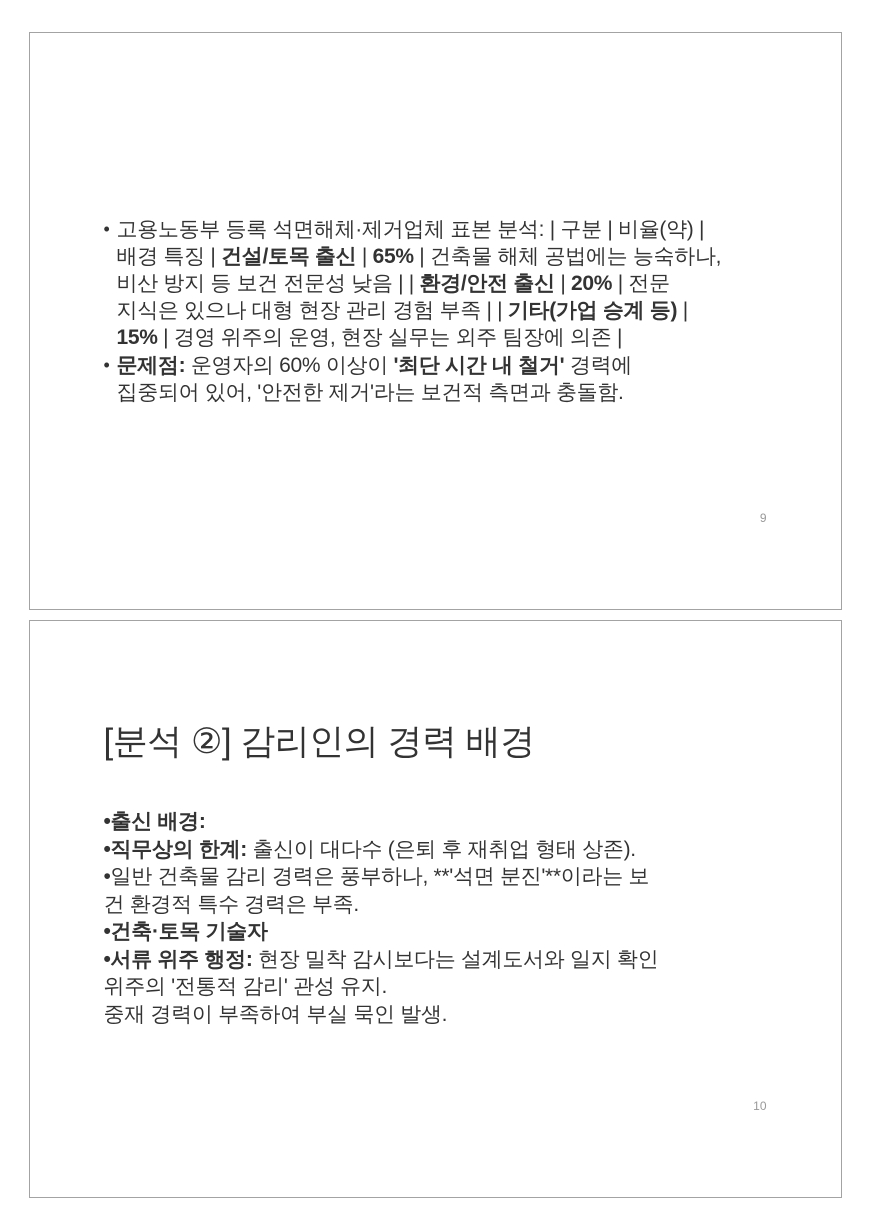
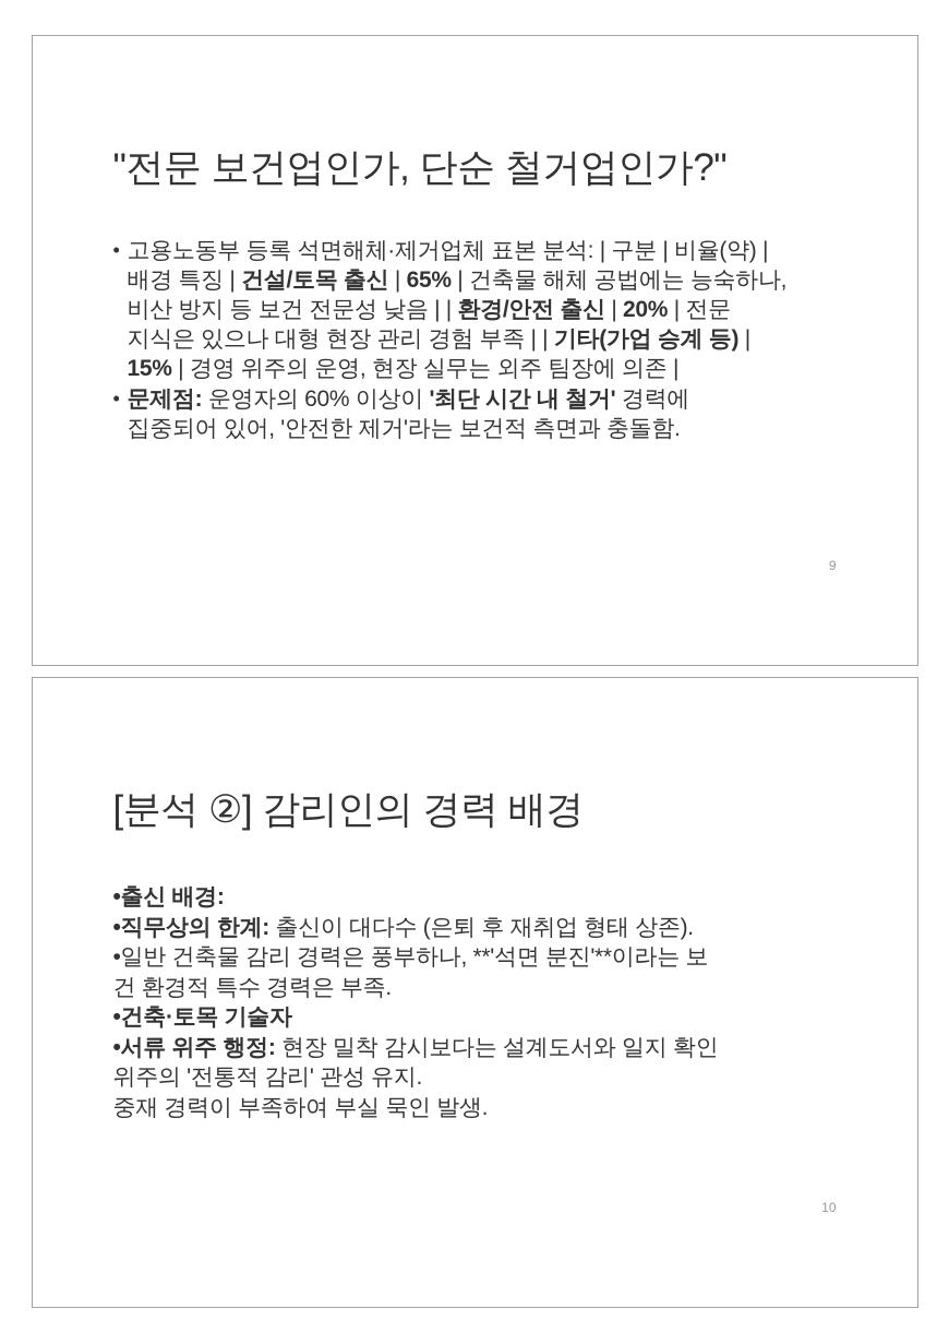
+ "전문 보건업인가, 단순 철거업인가?"
  •
  고용노동부 등록 석면해체·제거업체 표본 분석: | 구분 | 비율(약) |
  배경 특징 | 건설/토목 출신 | 65% | 건축물 해체 공법에는 능숙하나,
  비산 방지 등 보건 전문성 낮음 | | 환경/안전 출신 | 20% | 전문
  지식은 있으나 대형 현장 관리 경험 부족 | | 기타(가업 승계 등) |
  15% | 경영 위주의 운영, 현장 실무는 외주 팀장에 의존 |
  •
  문제점: 운영자의 60% 이상이 '최단 시간 내 철거' 경력에
  집중되어 있어, '안전한 제거'라는 보건적 측면과 충돌함.
  9
  [분석 ②] 감리인의 경력 배경
  •출신 배경:
  •직무상의 한계: 출신이 대다수 (은퇴 후 재취업 형태 상존).
  •일반 건축물 감리 경력은 풍부하나, **'석면 분진'**이라는 보
  건 환경적 특수 경력은 부족.
  •건축·토목 기술자
  •서류 위주 행정: 현장 밀착 감시보다는 설계도서와 일지 확인
  위주의 '전통적 감리' 관성 유지.
  중재 경력이 부족하여 부실 묵인 발생.
  10
